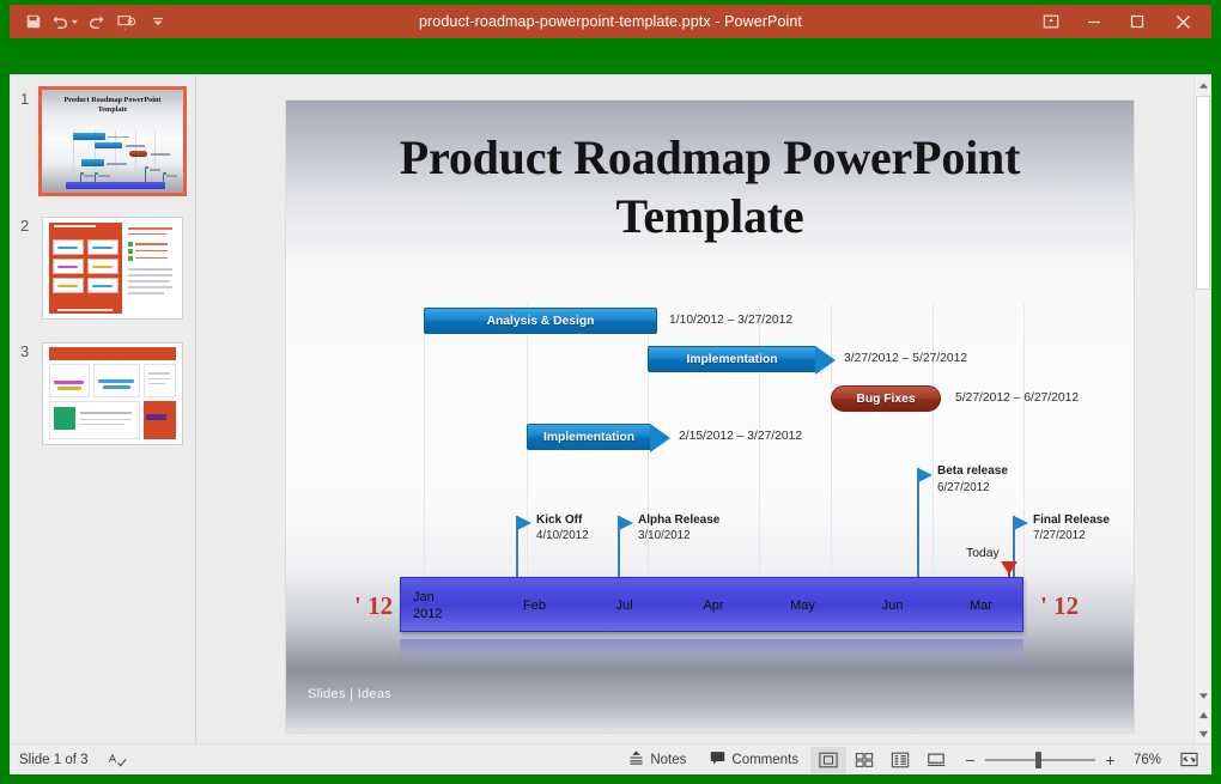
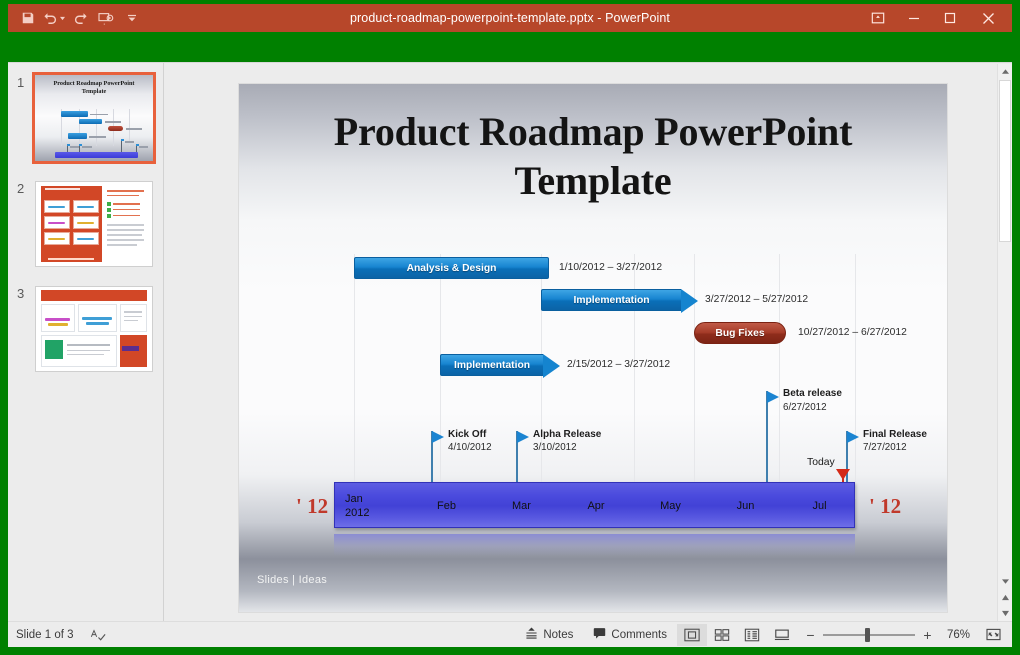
  product-roadmap-powerpoint-template.pptx - PowerPoint
  1
  2
  3
  Product Roadmap PowerPoint Template
  Analysis & Design
  1/10/2012 – 3/27/2012
  Implementation
  3/27/2012 – 5/27/2012
  Bug Fixes
- 5/27/2012 – 6/27/2012
+ 10/27/2012 – 6/27/2012
  Implementation
  2/15/2012 – 3/27/2012
  Kick Off
  4/10/2012
  Alpha Release
  3/10/2012
  Beta release
  6/27/2012
  Final Release
  7/27/2012
  Today
  ' 12
  ' 12
  Jan
  2012
  Feb
- Jul
+ Mar
  Apr
  May
  Jun
- Mar
+ Jul
  Slides | Ideas
  Slide 1 of 3
  Notes
  Comments
  −
  +
  76%
